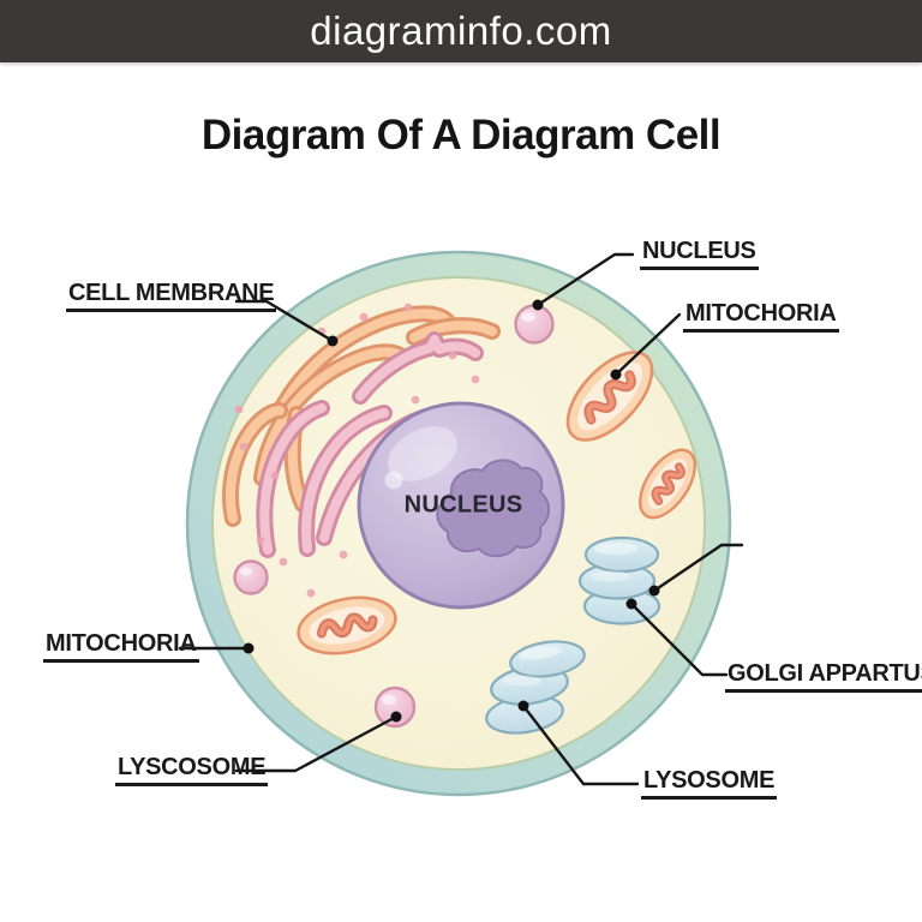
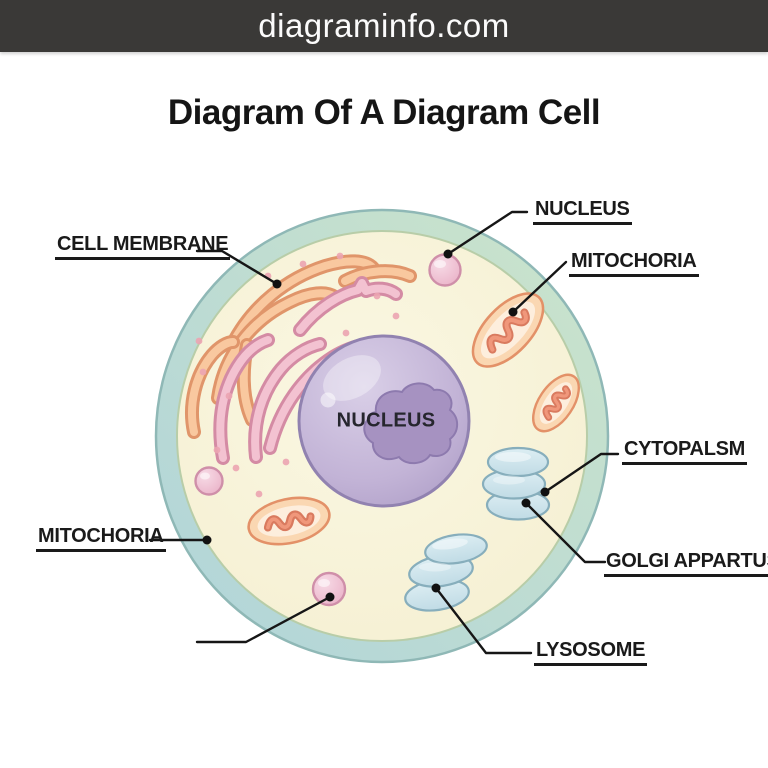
  diagraminfo.com
  Diagram Of A Diagram Cell
  NUCLEUS
  CELL MEMBRANE
  NUCLEUS
  MITOCHORIA
+ CYTOPALSM
  GOLGI APPARTU
  MITOCHORIA
- LYSCOSOME
  LYSOSOME
